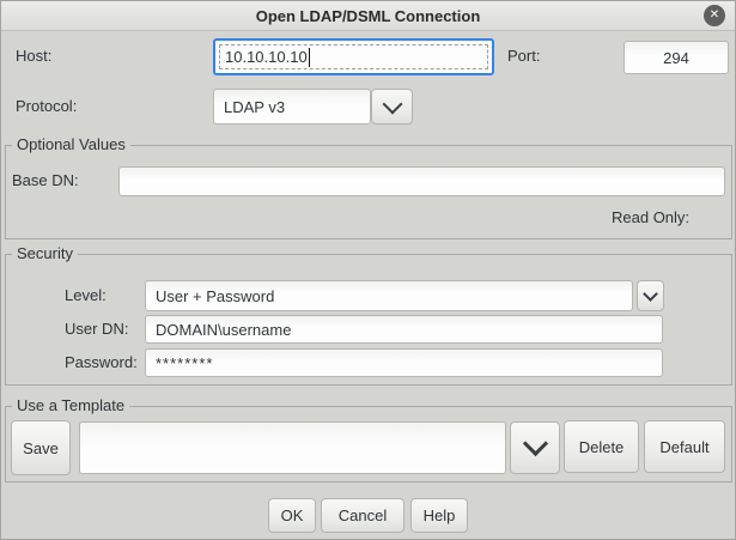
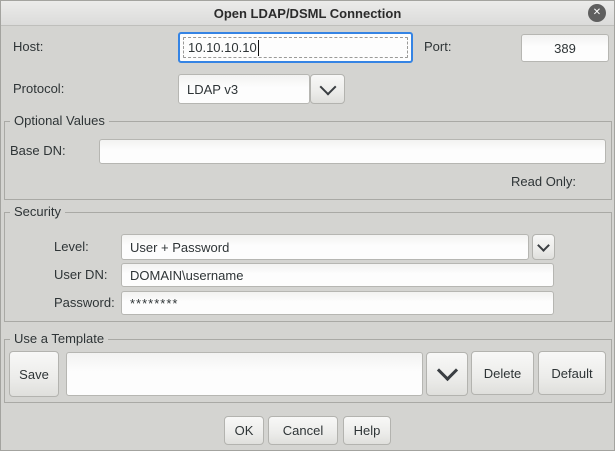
  Open LDAP/DSML Connection
  ✕
  Host:
  10.10.10.10
  Port:
- 294
+ 389
  Protocol:
  LDAP v3
  Optional Values
  Base DN:
  Read Only:
  Security
  Level:
  User + Password
  User DN:
  DOMAIN\username
  Password:
  ********
  Use a Template
  Save
  Delete
  Default
  OK
  Cancel
  Help
